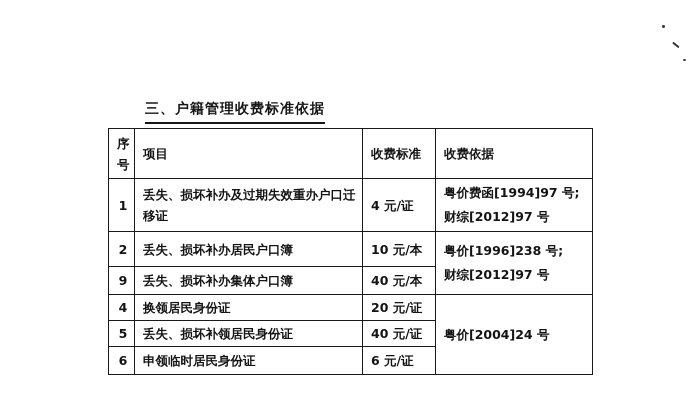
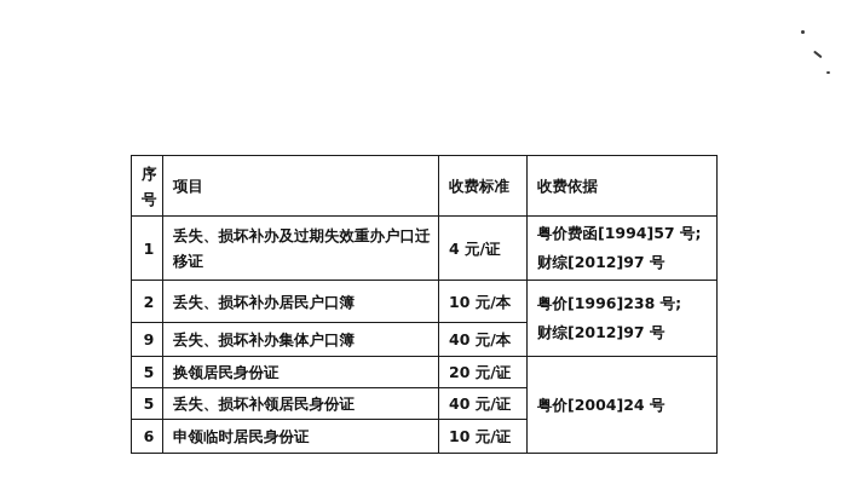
- 三、户籍管理收费标准依据
  序号	项目	收费标准	收费依据
- 1	丢失、损坏补办及过期失效重办户口迁移证	4 元/证	粤价费函[1994]97 号; 财综[2012]97 号
+ 1	丢失、损坏补办及过期失效重办户口迁移证	4 元/证	粤价费函[1994]57 号; 财综[2012]97 号
  2	丢失、损坏补办居民户口簿	10 元/本	粤价[1996]238 号; 财综[2012]97 号
  9	丢失、损坏补办集体户口簿	40 元/本
- 4	换领居民身份证	20 元/证	粤价[2004]24 号
+ 5	换领居民身份证	20 元/证	粤价[2004]24 号
  5	丢失、损坏补领居民身份证	40 元/证
- 6	申领临时居民身份证	6 元/证
+ 6	申领临时居民身份证	10 元/证
